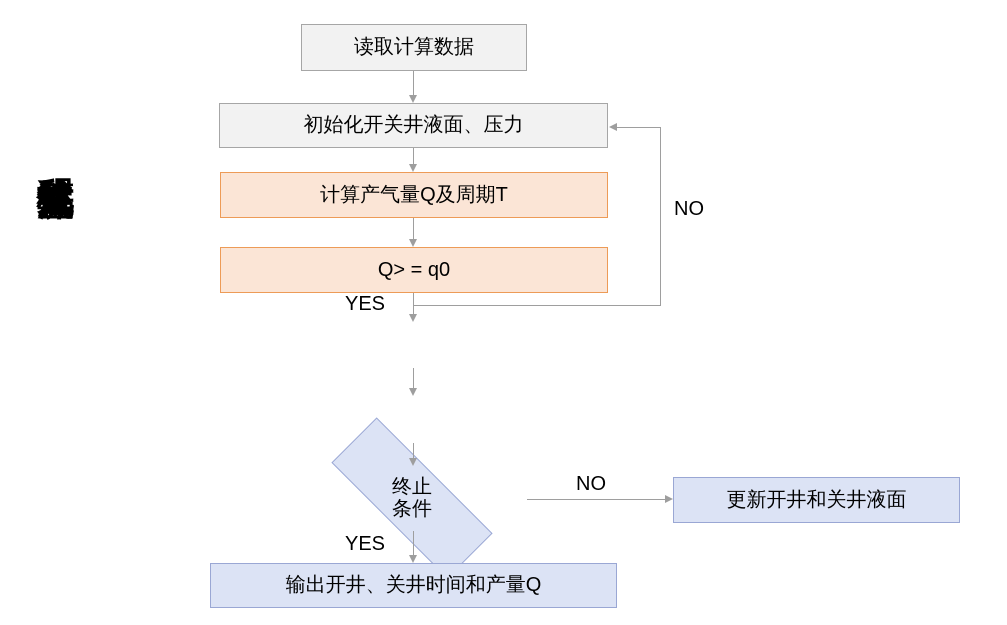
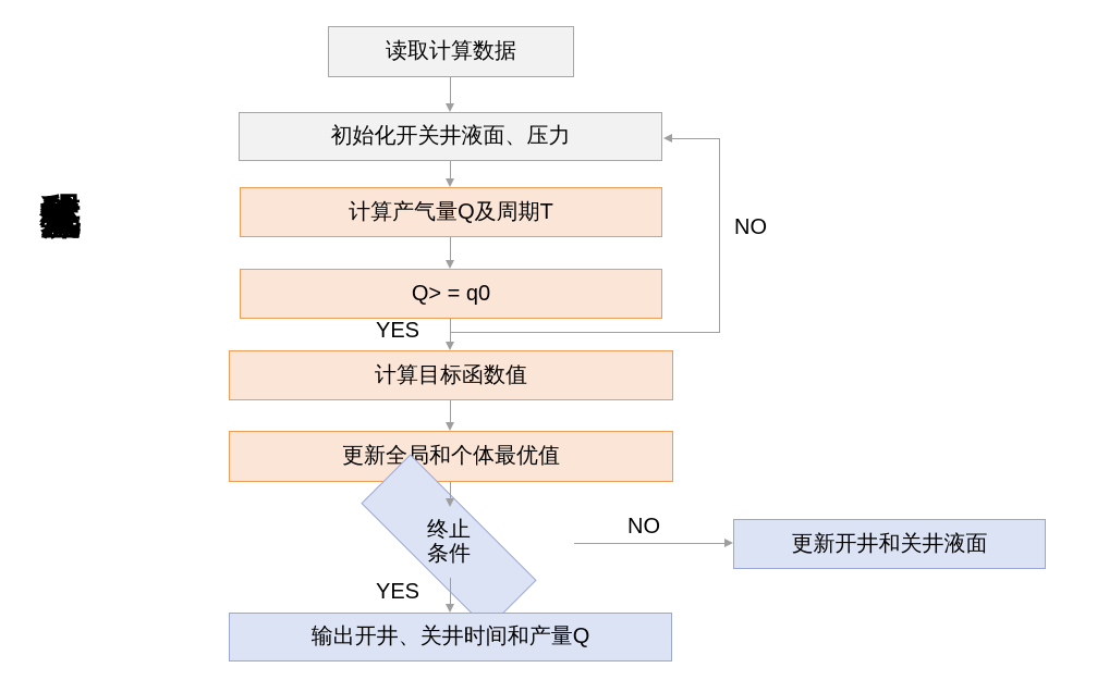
  读取计算数据
  初始化开关井液面、压力
  计算产气量Q及周期T
  Q> = q0
+ 计算目标函数值
+ 更新全局和个体最优值
  终止
  条件
  更新开井和关井液面
  输出开井、关井时间和产量Q
  NO
  YES
  NO
  YES
